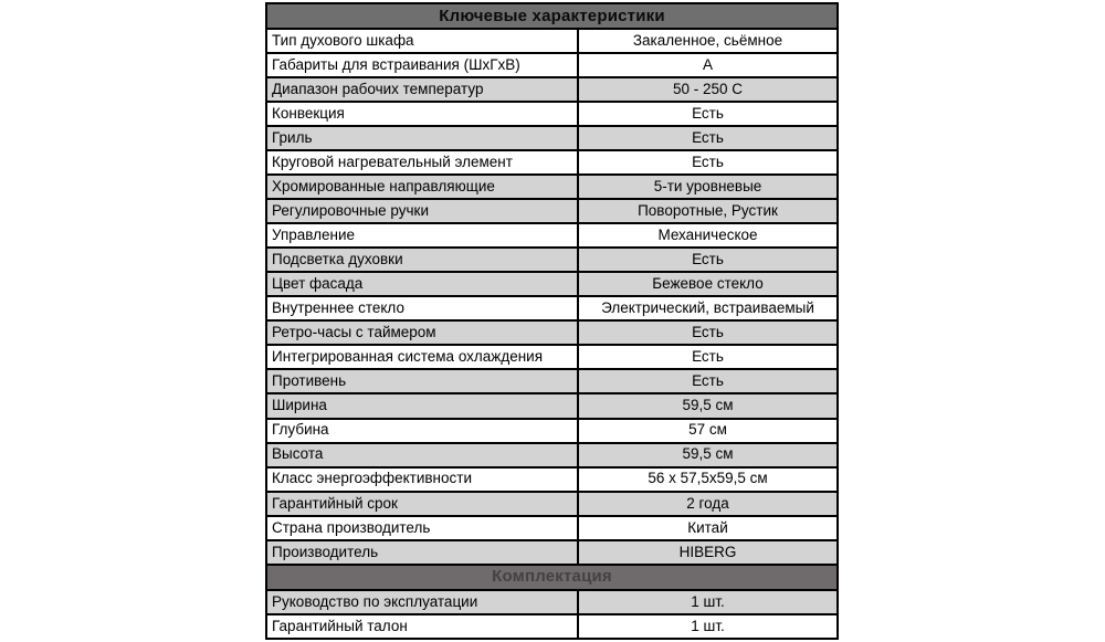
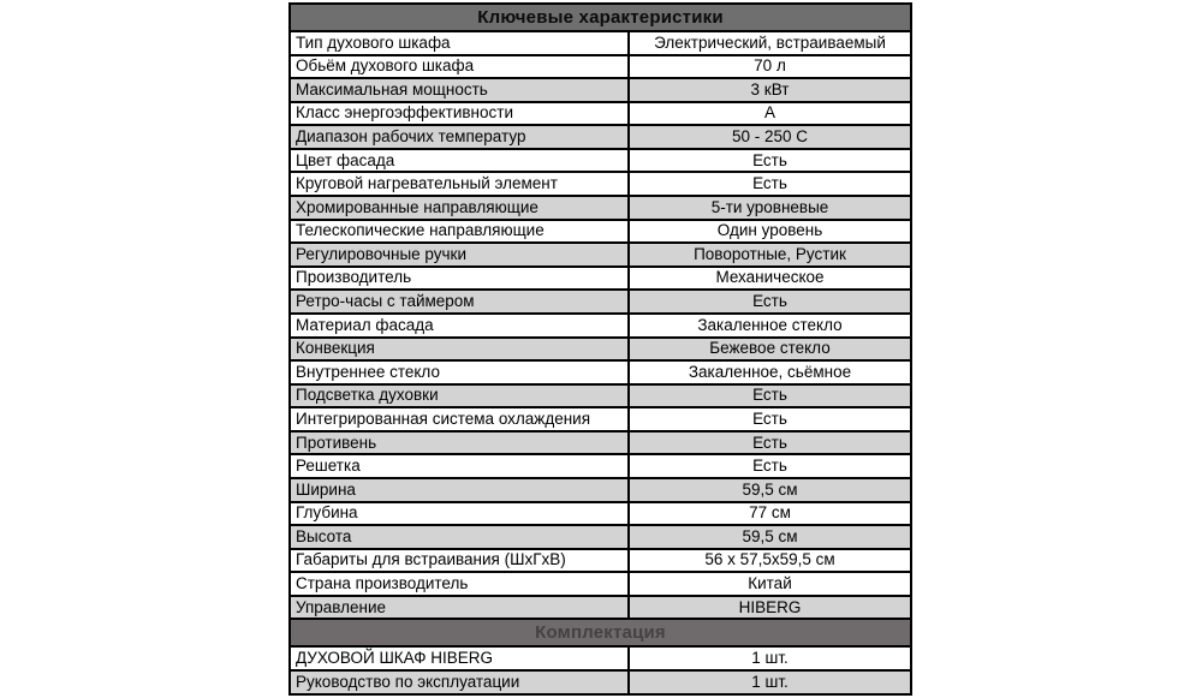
  Ключевые характеристики
- Тип духового шкафа	Закаленное, сьёмное
+ Тип духового шкафа	Электрический, встраиваемый
+ Обьём духового шкафа	70 л
+ Максимальная мощность	3 кВт
- Габариты для встраивания (ШхГхВ)	А
+ Класс энергоэффективности	А
  Диапазон рабочих температур	50 - 250 С
- Конвекция	Есть
+ Цвет фасада	Есть
- Гриль	Есть
  Круговой нагревательный элемент	Есть
  Хромированные направляющие	5-ти уровневые
+ Телескопические направляющие	Один уровень
  Регулировочные ручки	Поворотные, Рустик
- Управление	Механическое
+ Производитель	Механическое
- Подсветка духовки	Есть
+ Ретро-часы с таймером	Есть
+ Материал фасада	Закаленное стекло
- Цвет фасада	Бежевое стекло
+ Конвекция	Бежевое стекло
- Внутреннее стекло	Электрический, встраиваемый
+ Внутреннее стекло	Закаленное, сьёмное
- Ретро-часы с таймером	Есть
+ Подсветка духовки	Есть
  Интегрированная система охлаждения	Есть
  Противень	Есть
+ Решетка	Есть
  Ширина	59,5 см
- Глубина	57 см
+ Глубина	77 см
  Высота	59,5 см
- Класс энергоэффективности	56 х 57,5х59,5 см
+ Габариты для встраивания (ШхГхВ)	56 х 57,5х59,5 см
- Гарантийный срок	2 года
  Страна производитель	Китай
- Производитель	HIBERG
+ Управление	HIBERG
  Комплектация
+ ДУХОВОЙ ШКАФ HIBERG	1 шт.
  Руководство по эксплуатации	1 шт.
- Гарантийный талон	1 шт.
